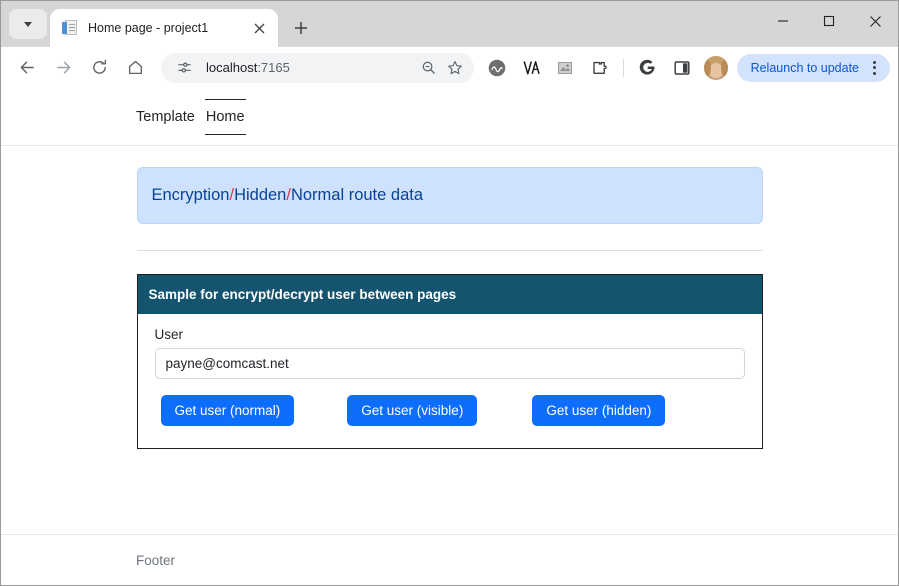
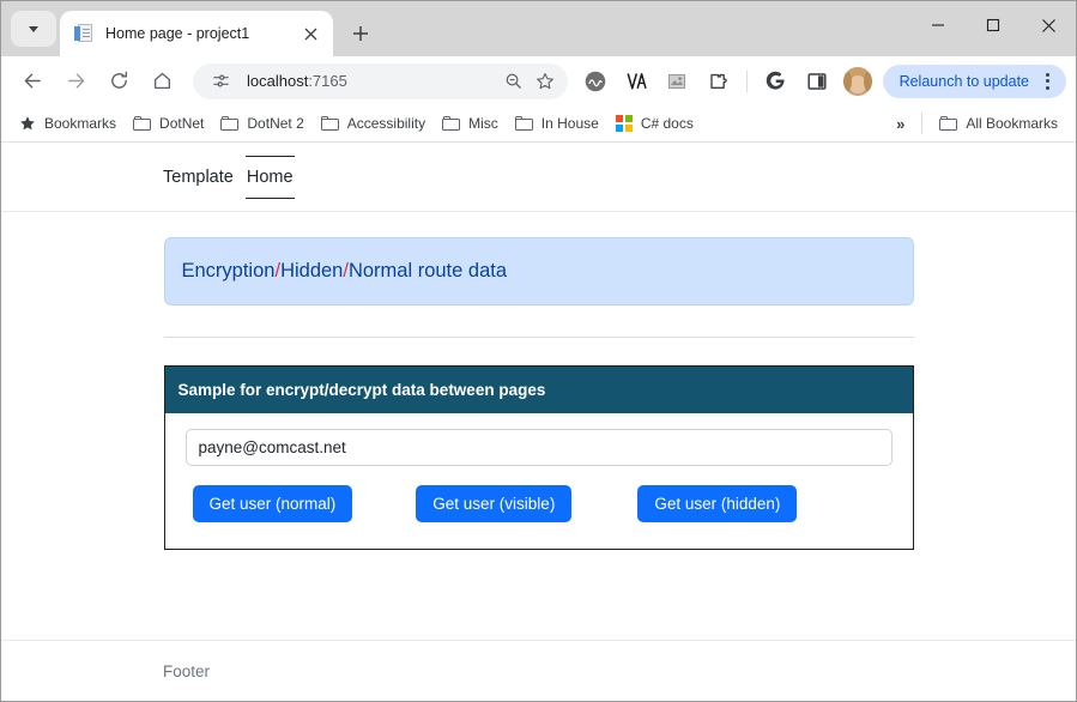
  Home page - project1
  localhost:7165
  Relaunch to update
+ Bookmarks
+ DotNet
+ DotNet 2
+ Accessibility
+ Misc
+ In House
+ C# docs
+ »
+ All Bookmarks
  Template
  Home
  Encryption/Hidden/Normal route data
- Sample for encrypt/decrypt user between pages
+ Sample for encrypt/decrypt data between pages
- User
  payne@comcast.net
  Get user (normal)
  Get user (visible)
  Get user (hidden)
  Footer
